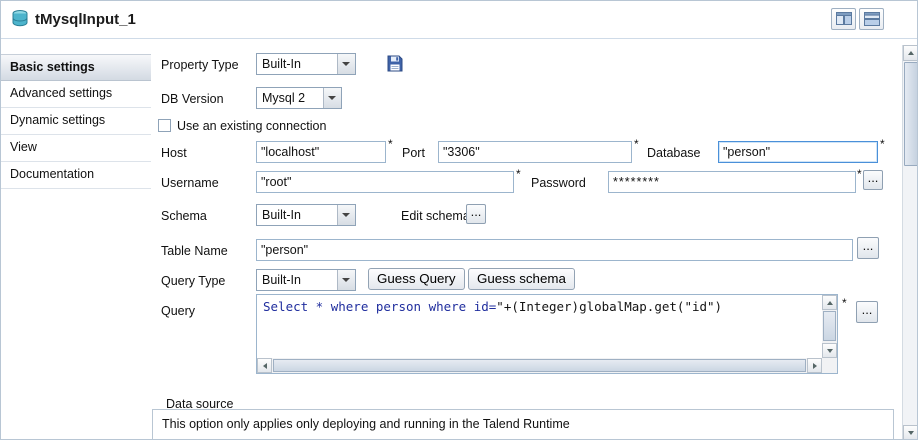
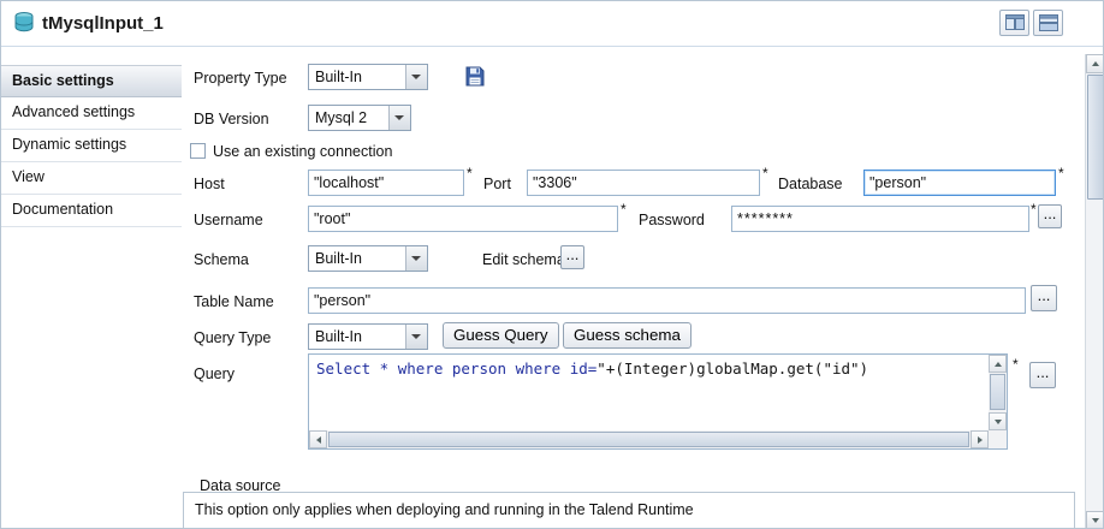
  tMysqlInput_1
  Basic settings
  Advanced settings
  Dynamic settings
  View
  Documentation
  Property Type
  Built-In
  DB Version
  Mysql 2
  Use an existing connection
  Host
  "localhost"
  *
  Port
  "3306"
  *
  Database
  "person"
  *
  Username
  "root"
  *
  Password
  ********
  *
  ...
  Schema
  Built-In
  Edit schem
  ...
  Table Name
  "person"
  ...
  Query Type
  Built-In
  Guess Query
  Guess schema
  Query
  Select * where person where id="+(Integer)globalMap.get("id")
  *
  ...
  Data source
- This option only applies only deploying and running in the Talend Runtime
+ This option only applies when deploying and running in the Talend Runtime
